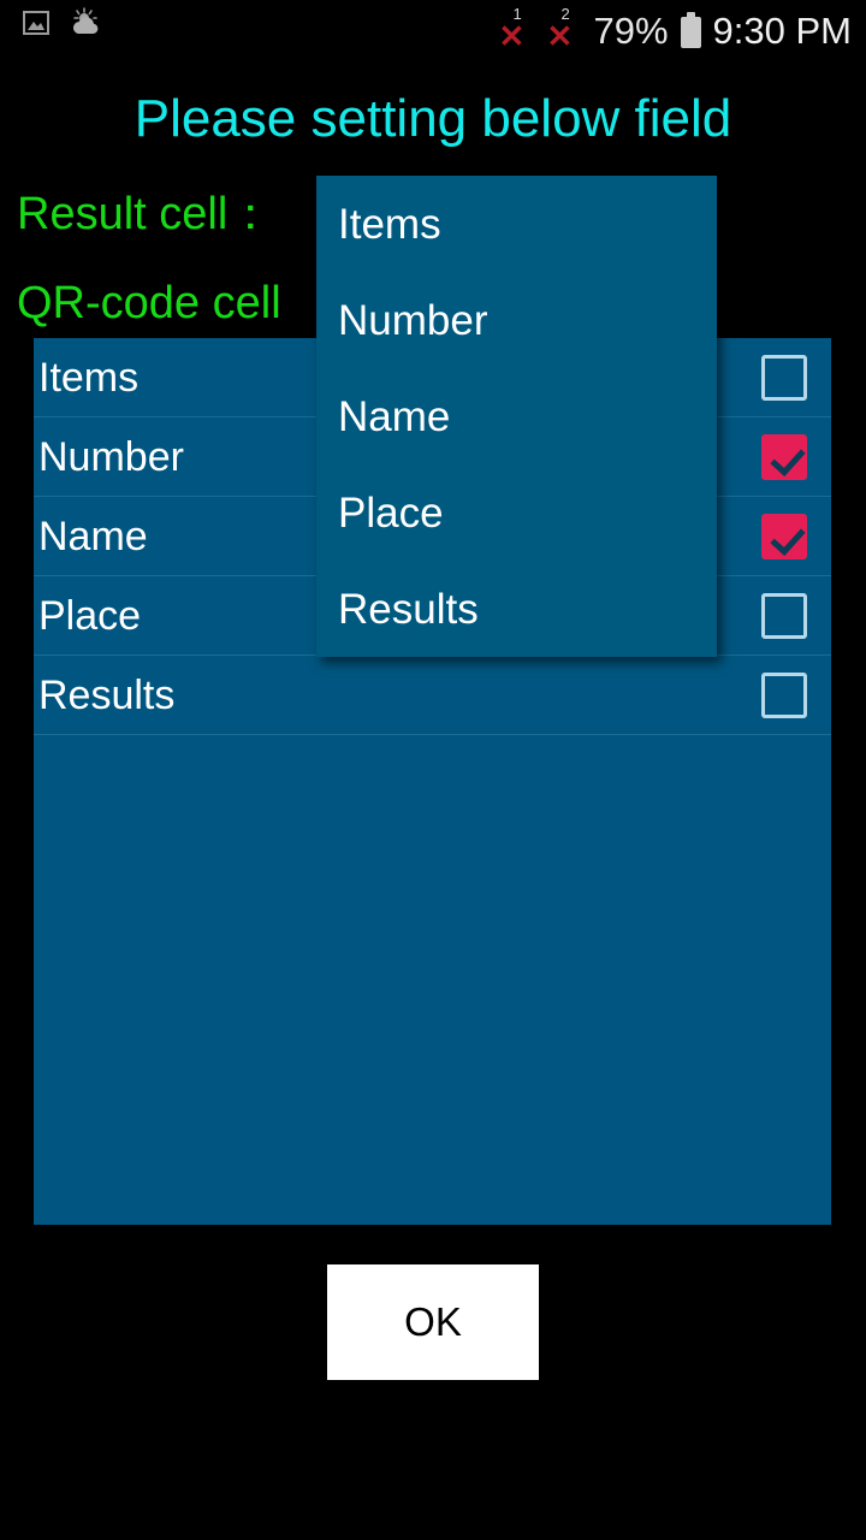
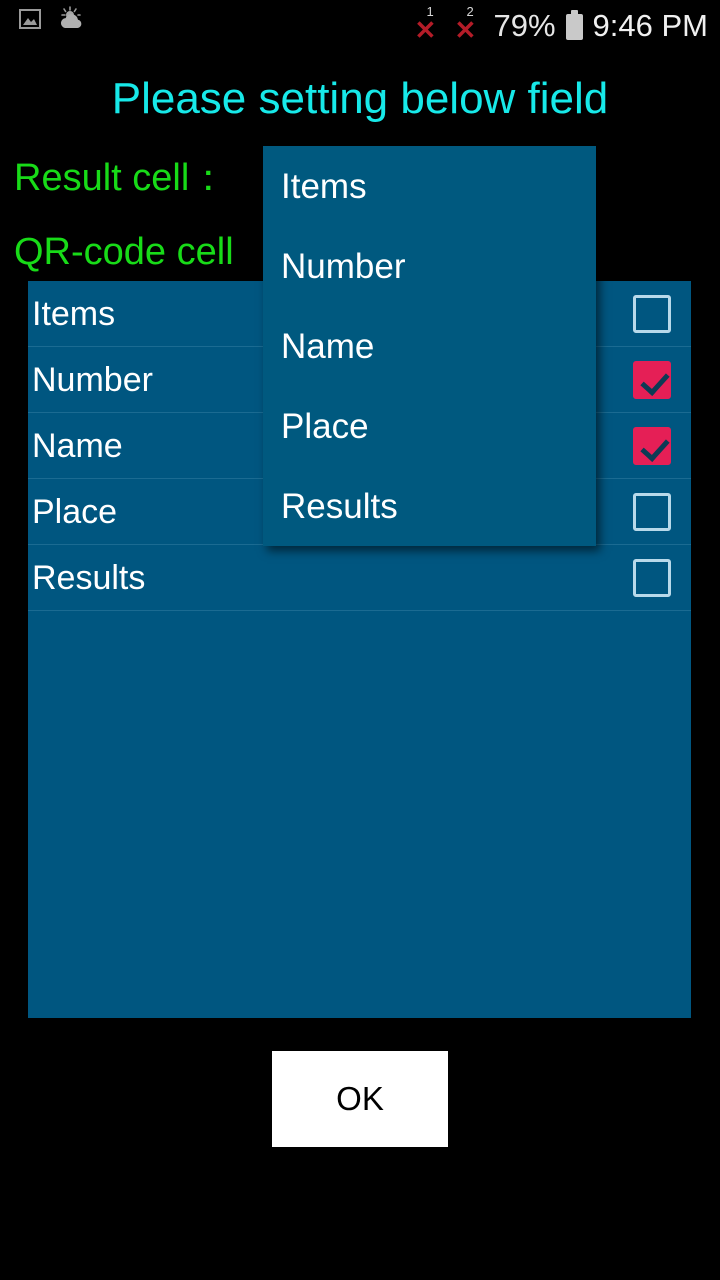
  1
  ✕
  2
  ✕
  79%
- 9:30 PM
+ 9:46 PM
  Please setting below field
  Result cell：
  QR-code cell
  Items
  Number
  Name
  Place
  Results
  Items
  Number
  Name
  Place
  Results
  OK
